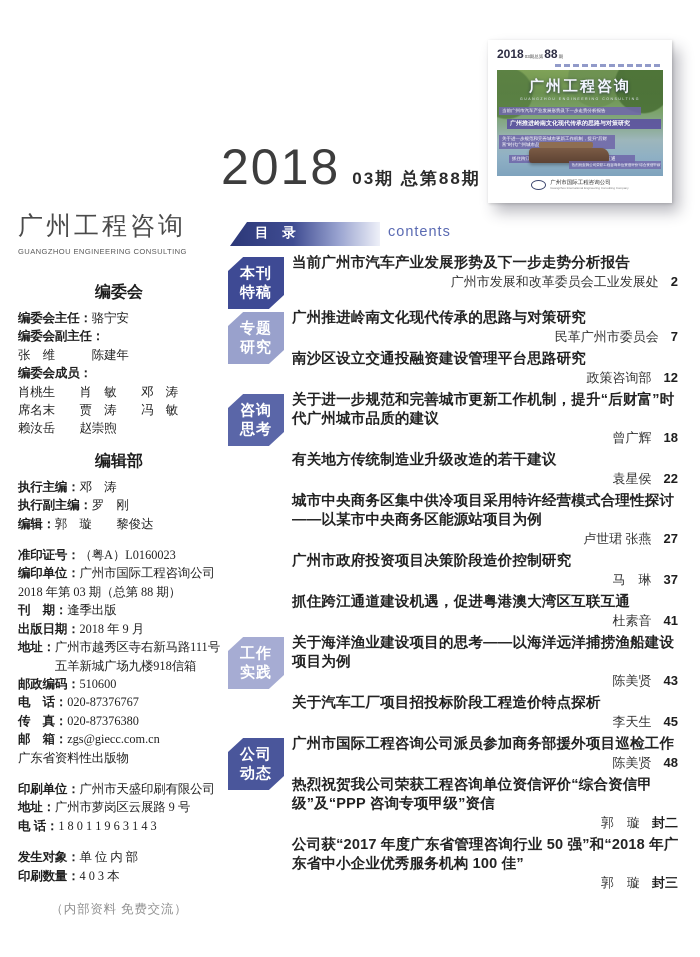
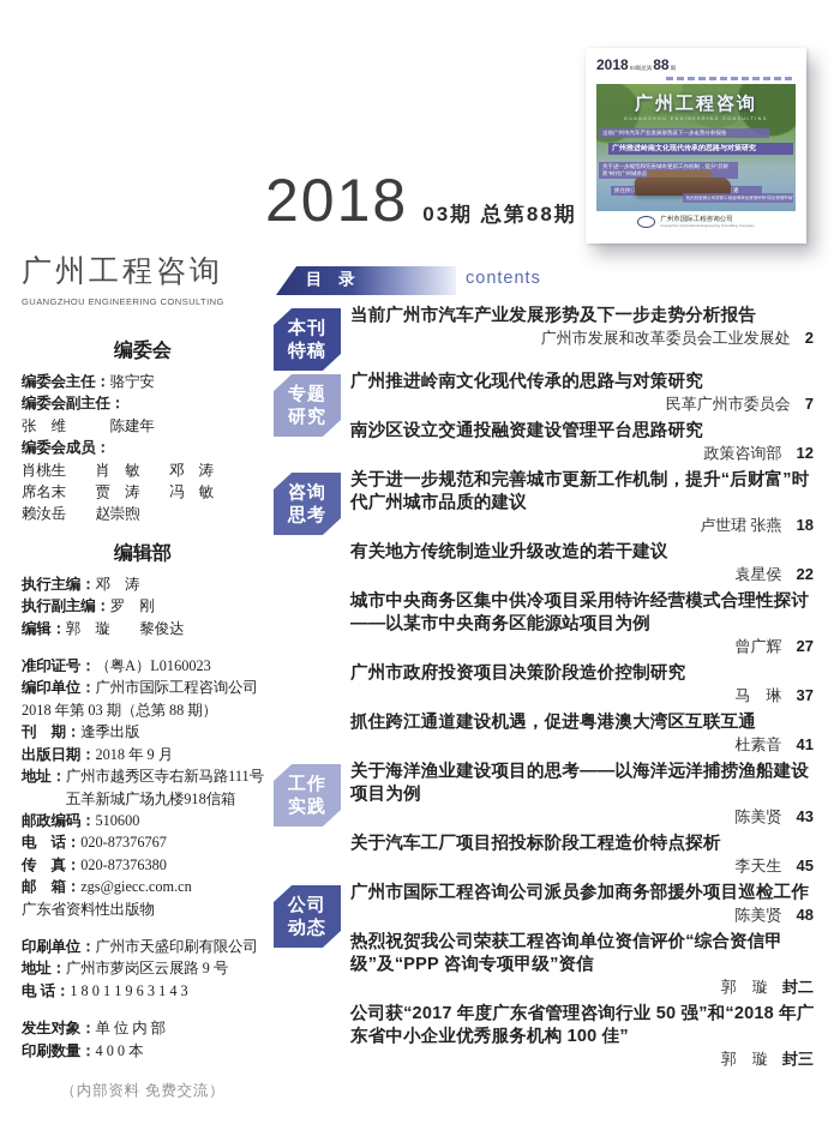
  2018
  03期 总第88期
  2018
  88
  广州工程咨询
  广州工程咨询
  GUANGZHOU ENGINEERING CONSULTING
  编委会
  编委会主任：
  骆宁安
  编委会副主任：
  张 维 陈建年
  编委会成员：
  肖桃生 肖 敏 邓 涛
  席名末 贾 涛 冯 敏
  赖汝岳 赵崇煦
  编辑部
  执行主编：
  邓 涛
  执行副主编：
  罗 刚
  编辑：
  郭 璇 黎俊达
  准印证号：
  （粤A）L0160023
  编印单位：
  广州市国际工程咨询公司
  2018 年第 03 期（总第 88 期）
  刊 期：
  逢季出版
  出版日期：
  2018 年 9 月
  地址：
  广州市越秀区寺右新马路111号五羊新城广场九楼918信箱
  邮政编码：
  510600
  电 话：
  020-87376767
  传 真：
  020-87376380
  邮 箱：
  zgs@giecc.com.cn
  广东省资料性出版物
  印刷单位：
  广州市天盛印刷有限公司
  地址：
  广州市萝岗区云展路 9 号
  电 话：
  1 8 0 1 1 9 6 3 1 4 3
  发生对象：
  单 位 内 部
  印刷数量：
- 4 0 3 本
+ 4 0 0 本
  （内部资料 免费交流）
  目 录
  contents
  本刊
  特稿
  当前广州市汽车产业发展形势及下一步走势分析报告
  广州市发展和改革委员会工业发展处 2
  专题
  研究
  广州推进岭南文化现代传承的思路与对策研究
  民革广州市委员会 7
  南沙区设立交通投融资建设管理平台思路研究
  政策咨询部 12
  咨询
  思考
  关于进一步规范和完善城市更新工作机制，提升“后财富”时代广州城市品质的建议
- 曾广辉 18
+ 卢世珺 张燕 18
  有关地方传统制造业升级改造的若干建议
  袁星侯 22
  城市中央商务区集中供冷项目采用特许经营模式合理性探讨——以某市中央商务区能源站项目为例
- 卢世珺 张燕 27
+ 曾广辉 27
  广州市政府投资项目决策阶段造价控制研究
  马 琳 37
  抓住跨江通道建设机遇，促进粤港澳大湾区互联互通
  杜素音 41
  工作
  实践
  关于海洋渔业建设项目的思考——以海洋远洋捕捞渔船建设项目为例
  陈美贤 43
  关于汽车工厂项目招投标阶段工程造价特点探析
  李天生 45
  公司
  动态
  广州市国际工程咨询公司派员参加商务部援外项目巡检工作
  陈美贤 48
  热烈祝贺我公司荣获工程咨询单位资信评价“综合资信甲级”及“PPP 咨询专项甲级”资信
  郭 璇 封二
  公司获“2017 年度广东省管理咨询行业 50 强”和“2018 年广东省中小企业优秀服务机构 100 佳”
  郭 璇 封三
